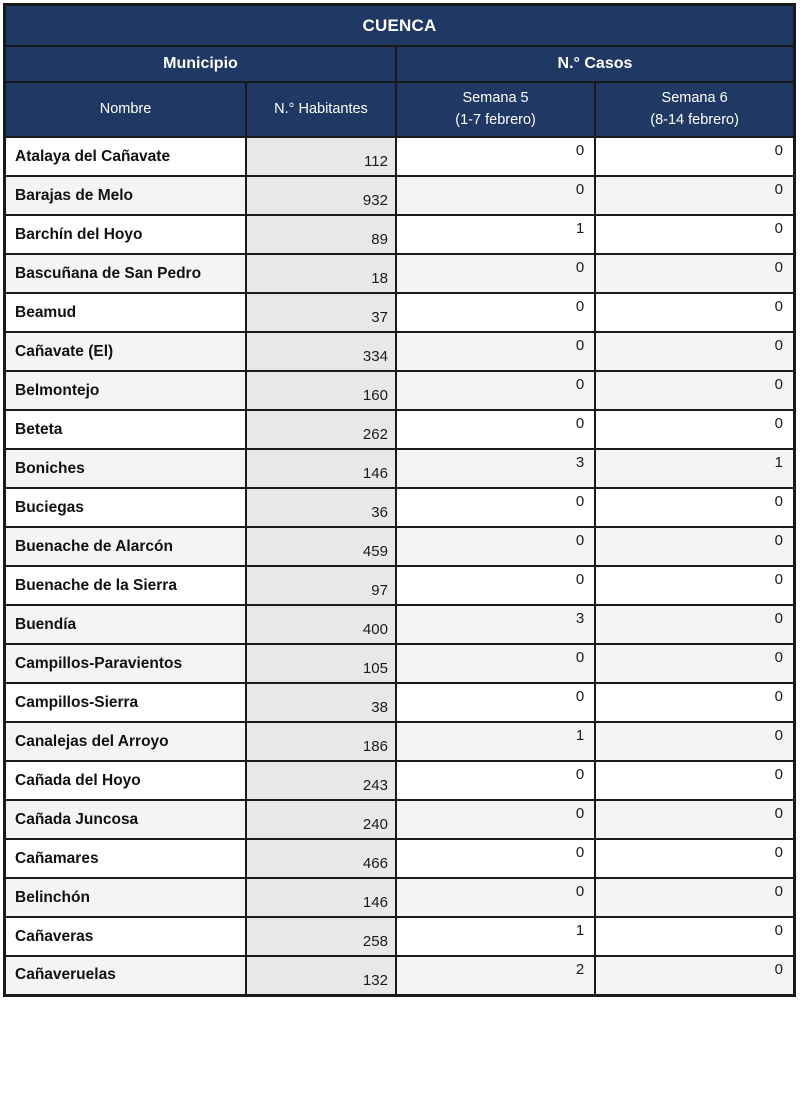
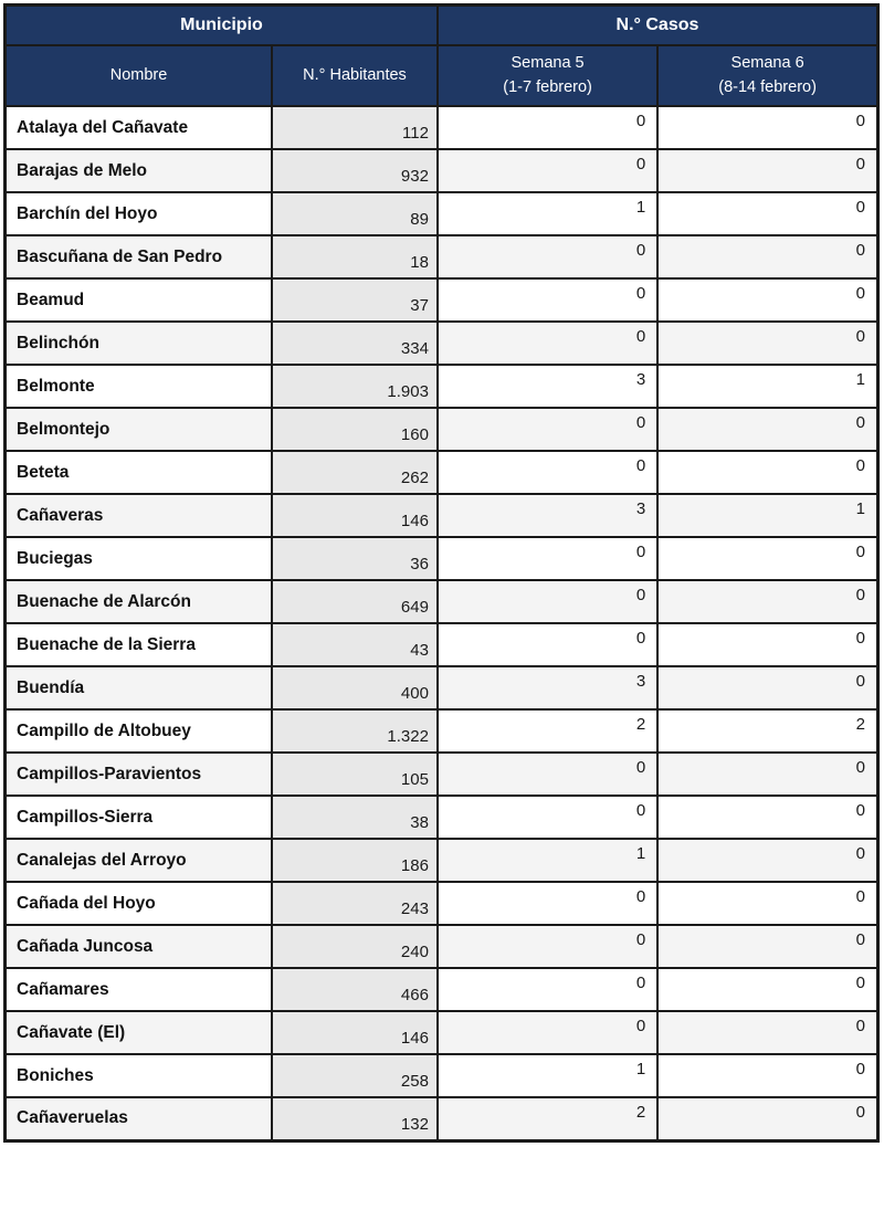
- CUENCA
  Municipio	N.° Casos
  Nombre	N.° Habitantes	Semana 5 (1-7 febrero)	Semana 6 (8-14 febrero)
  Atalaya del Cañavate	112	0	0
  Barajas de Melo	932	0	0
  Barchín del Hoyo	89	1	0
  Bascuñana de San Pedro	18	0	0
  Beamud	37	0	0
- Cañavate (El)	334	0	0
+ Belinchón	334	0	0
+ Belmonte	1.903	3	1
  Belmontejo	160	0	0
  Beteta	262	0	0
- Boniches	146	3	1
+ Cañaveras	146	3	1
  Buciegas	36	0	0
- Buenache de Alarcón	459	0	0
+ Buenache de Alarcón	649	0	0
- Buenache de la Sierra	97	0	0
+ Buenache de la Sierra	43	0	0
  Buendía	400	3	0
+ Campillo de Altobuey	1.322	2	2
  Campillos-Paravientos	105	0	0
  Campillos-Sierra	38	0	0
  Canalejas del Arroyo	186	1	0
  Cañada del Hoyo	243	0	0
  Cañada Juncosa	240	0	0
  Cañamares	466	0	0
- Belinchón	146	0	0
+ Cañavate (El)	146	0	0
- Cañaveras	258	1	0
+ Boniches	258	1	0
  Cañaveruelas	132	2	0
